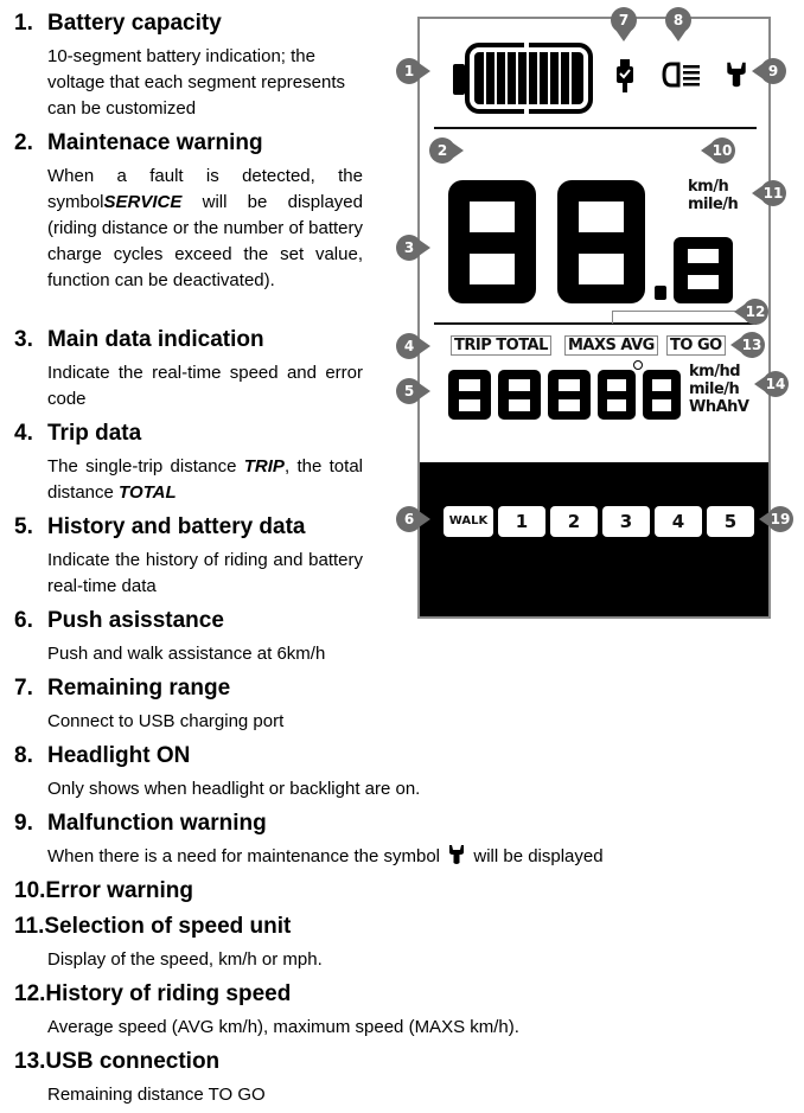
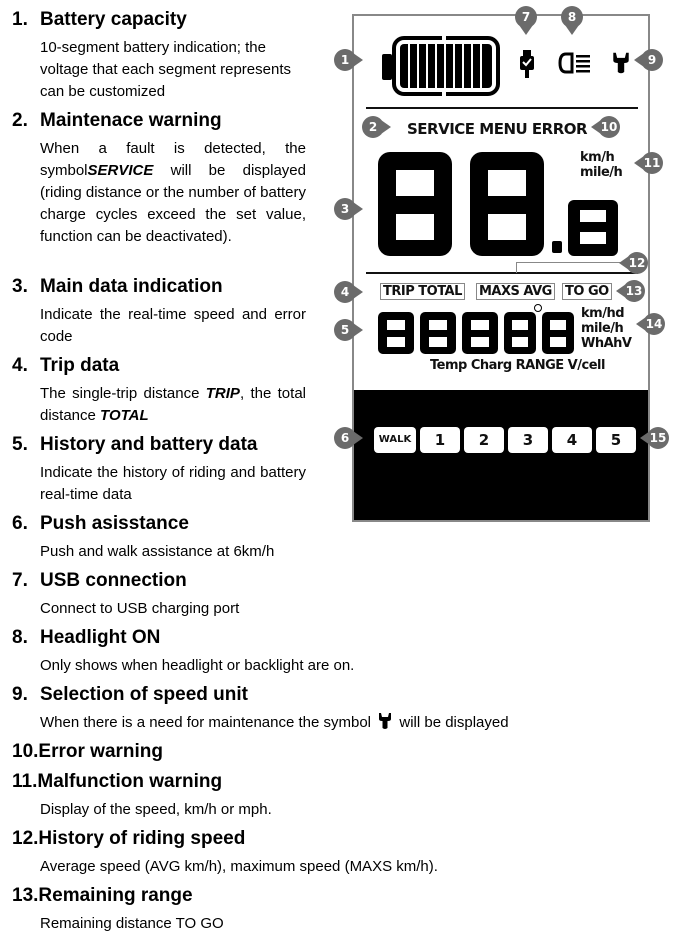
  1. Battery capacity
  10-segment battery indication; the voltage that each segment represents can be customized
  2. Maintenace warning
  When a fault is detected, the symbolSERVICE will be displayed (riding distance or the number of battery charge cycles exceed the set value, function can be deactivated).
  3. Main data indication
  Indicate the real-time speed and error code
  4. Trip data
  The single-trip distance TRIP, the total distance TOTAL
  5. History and battery data
  Indicate the history of riding and battery real-time data
  6. Push asisstance
  Push and walk assistance at 6km/h
- 7. Remaining range
+ 7. USB connection
  Connect to USB charging port
  8. Headlight ON
  Only shows when headlight or backlight are on.
- 9. Malfunction warning
+ 9. Selection of speed unit
  When there is a need for maintenance the symbol will be displayed
  10.Error warning
- 11.Selection of speed unit
+ 11.Malfunction warning
  Display of the speed, km/h or mph.
  12.History of riding speed
  Average speed (AVG km/h), maximum speed (MAXS km/h).
- 13.USB connection
+ 13.Remaining range
  Remaining distance TO GO
+ SERVICE MENU ERROR
  km/h
  mile/h
  TRIP TOTAL
  MAXS AVG
  TO GO
  km/hd
  mile/h
  WhAhV
+ Temp Charg RANGE V/cell
  WALK
  1
  2
  3
  4
  5
  1
  2
  3
  4
  5
  6
  7
  8
  9
  10
  11
  12
  13
  14
- 19
+ 15
